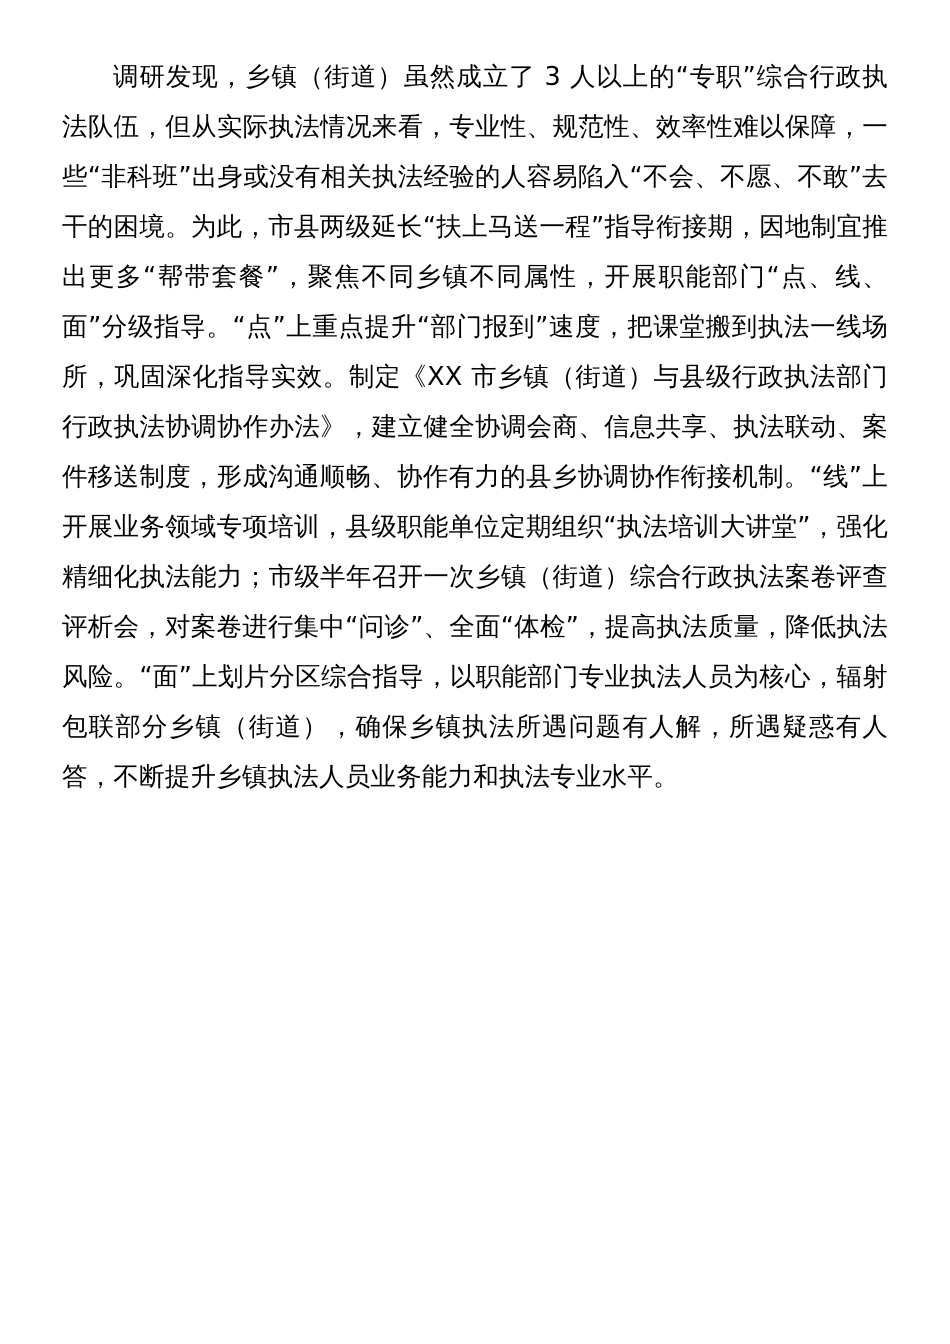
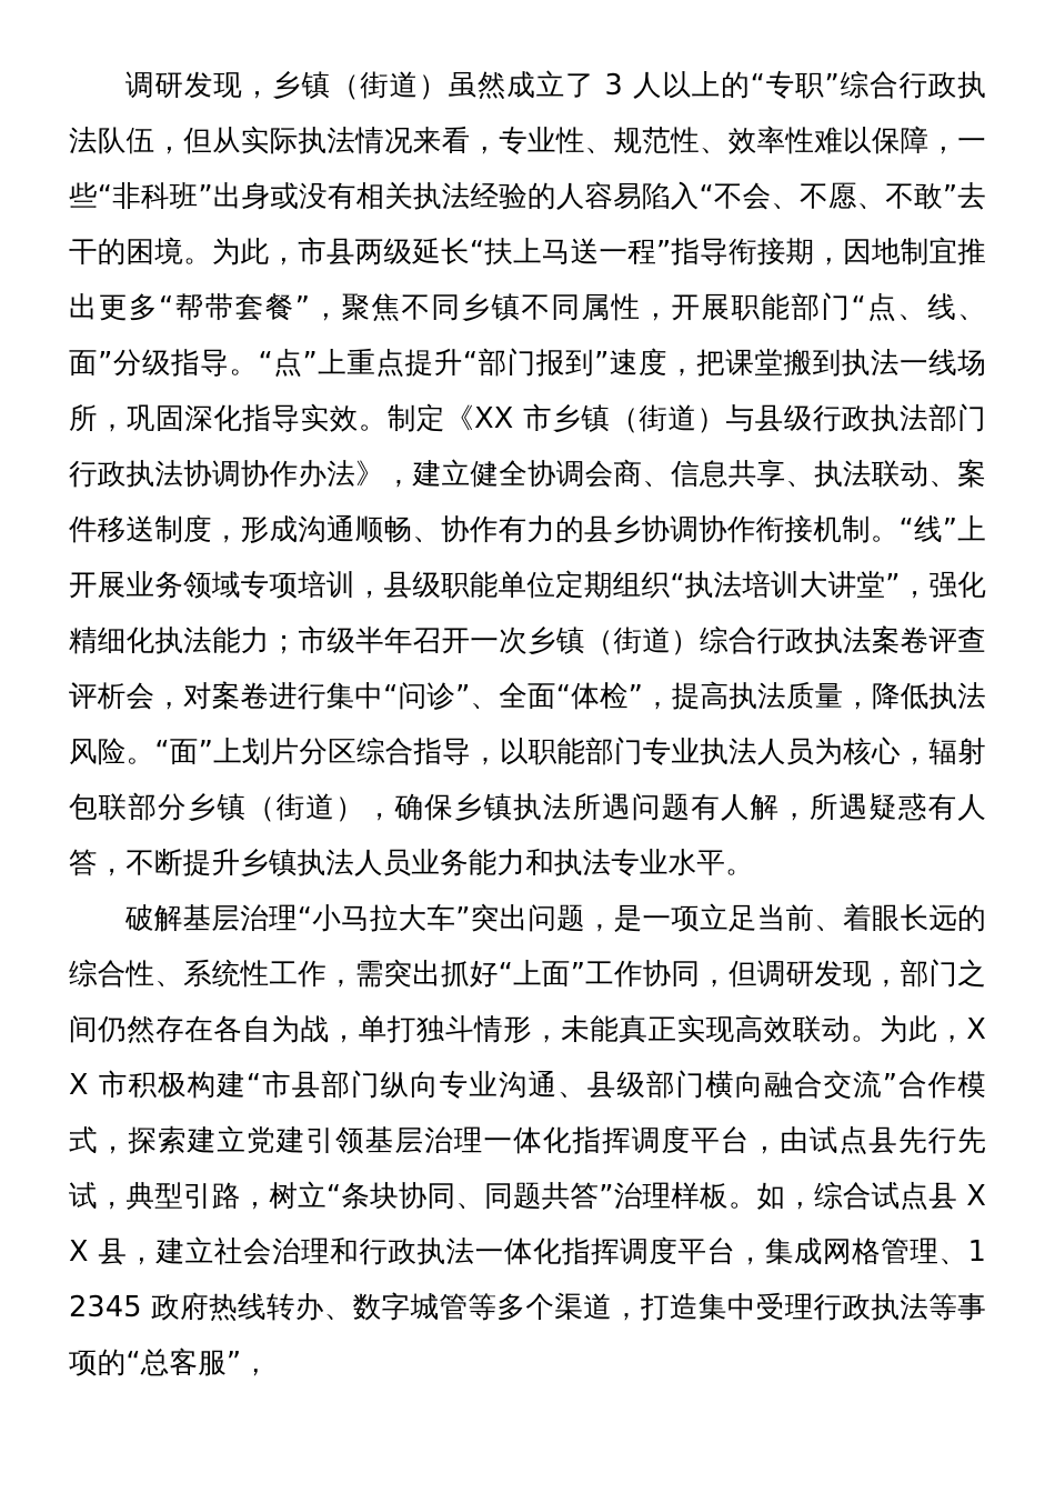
  调研发现，乡镇（街道）虽然成立了 3 人以上的“专职”综合行政执法队伍，但从实际执法情况来看，专业性、规范性、效率性难以保障，一些“非科班”出身或没有相关执法经验的人容易陷入“不会、不愿、不敢”去干的困境。为此，市县两级延长“扶上马送一程”指导衔接期，因地制宜推出更多“帮带套餐”，聚焦不同乡镇不同属性，开展职能部门“点、线、面”分级指导。“点”上重点提升“部门报到”速度，把课堂搬到执法一线场所，巩固深化指导实效。制定《XX 市乡镇（街道）与县级行政执法部门行政执法协调协作办法》，建立健全协调会商、信息共享、执法联动、案件移送制度，形成沟通顺畅、协作有力的县乡协调协作衔接机制。“线”上开展业务领域专项培训，县级职能单位定期组织“执法培训大讲堂”，强化精细化执法能力；市级半年召开一次乡镇（街道）综合行政执法案卷评查评析会，对案卷进行集中“问诊”、全面“体检”，提高执法质量，降低执法风险。“面”上划片分区综合指导，以职能部门专业执法人员为核心，辐射包联部分乡镇（街道），确保乡镇执法所遇问题有人解，所遇疑惑有人答，不断提升乡镇执法人员业务能力和执法专业水平。
+ 破解基层治理“小马拉大车”突出问题，是一项立足当前、着眼长远的综合性、系统性工作，需突出抓好“上面”工作协同，但调研发现，部门之间仍然存在各自为战，单打独斗情形，未能真正实现高效联动。为此，XX 市积极构建“市县部门纵向专业沟通、县级部门横向融合交流”合作模式，探索建立党建引领基层治理一体化指挥调度平台，由试点县先行先试，典型引路，树立“条块协同、同题共答”治理样板。如，综合试点县 XX 县，建立社会治理和行政执法一体化指挥调度平台，集成网格管理、12345 政府热线转办、数字城管等多个渠道，打造集中受理行政执法等事项的“总客服”，
